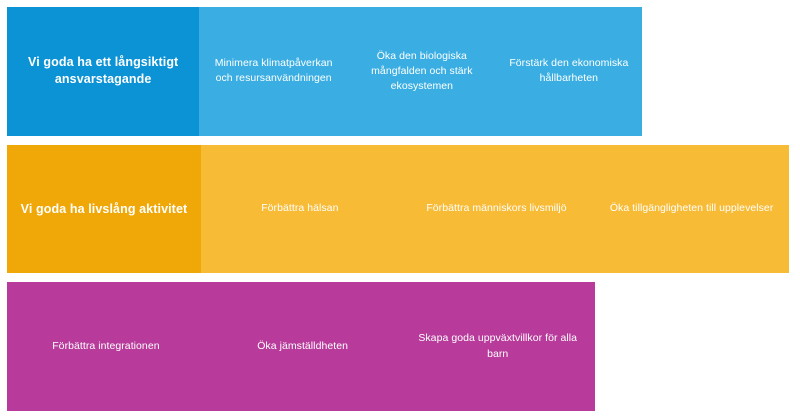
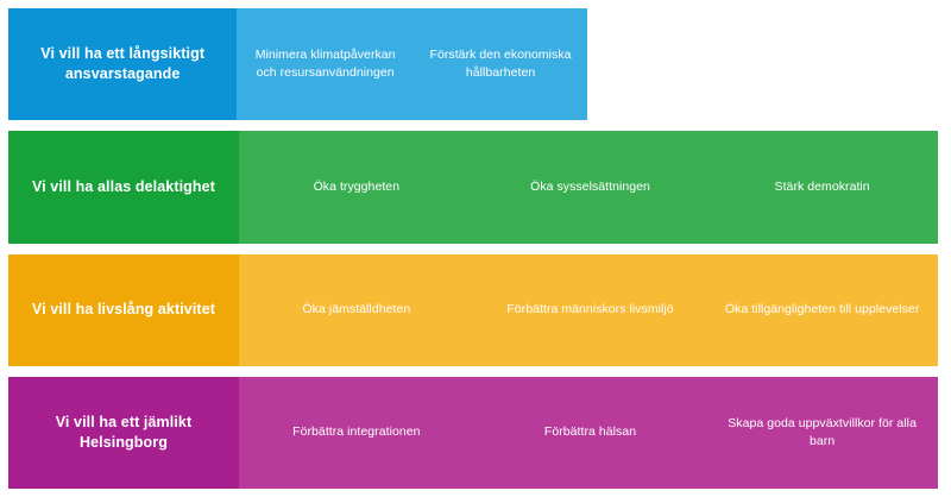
- Vi goda ha ett långsiktigt ansvarstagande
+ Vi vill ha ett långsiktigt ansvarstagande
  Minimera klimatpåverkan och resursanvändningen
- Öka den biologiska mångfalden och stärk ekosystemen
  Förstärk den ekonomiska hållbarheten
+ Vi vill ha allas delaktighet
+ Öka tryggheten
+ Öka sysselsättningen
+ Stärk demokratin
- Vi goda ha livslång aktivitet
+ Vi vill ha livslång aktivitet
- Förbättra hälsan
+ Öka jämställdheten
  Förbättra människors livsmiljö
  Öka tillgängligheten till upplevelser
+ Vi vill ha ett jämlikt Helsingborg
  Förbättra integrationen
- Öka jämställdheten
+ Förbättra hälsan
  Skapa goda uppväxtvillkor för alla barn
